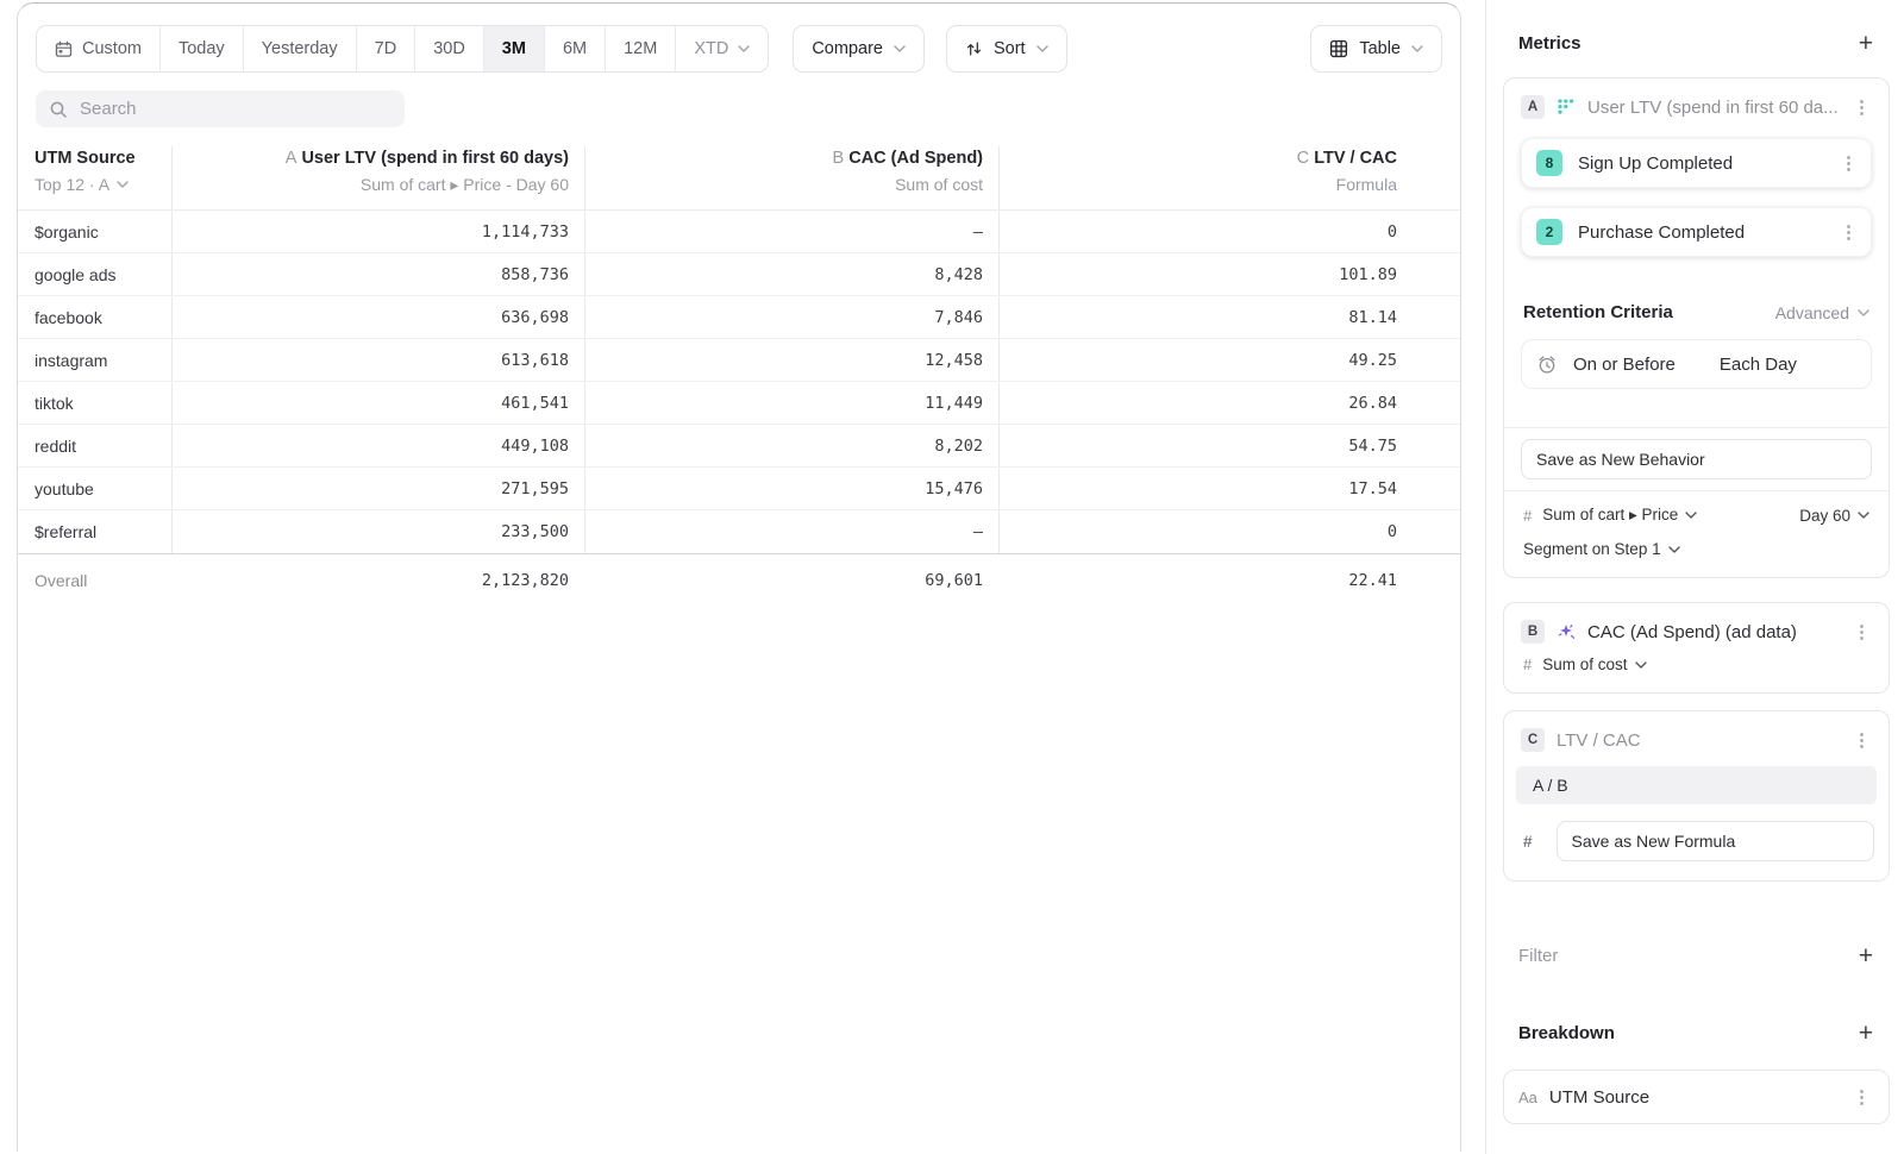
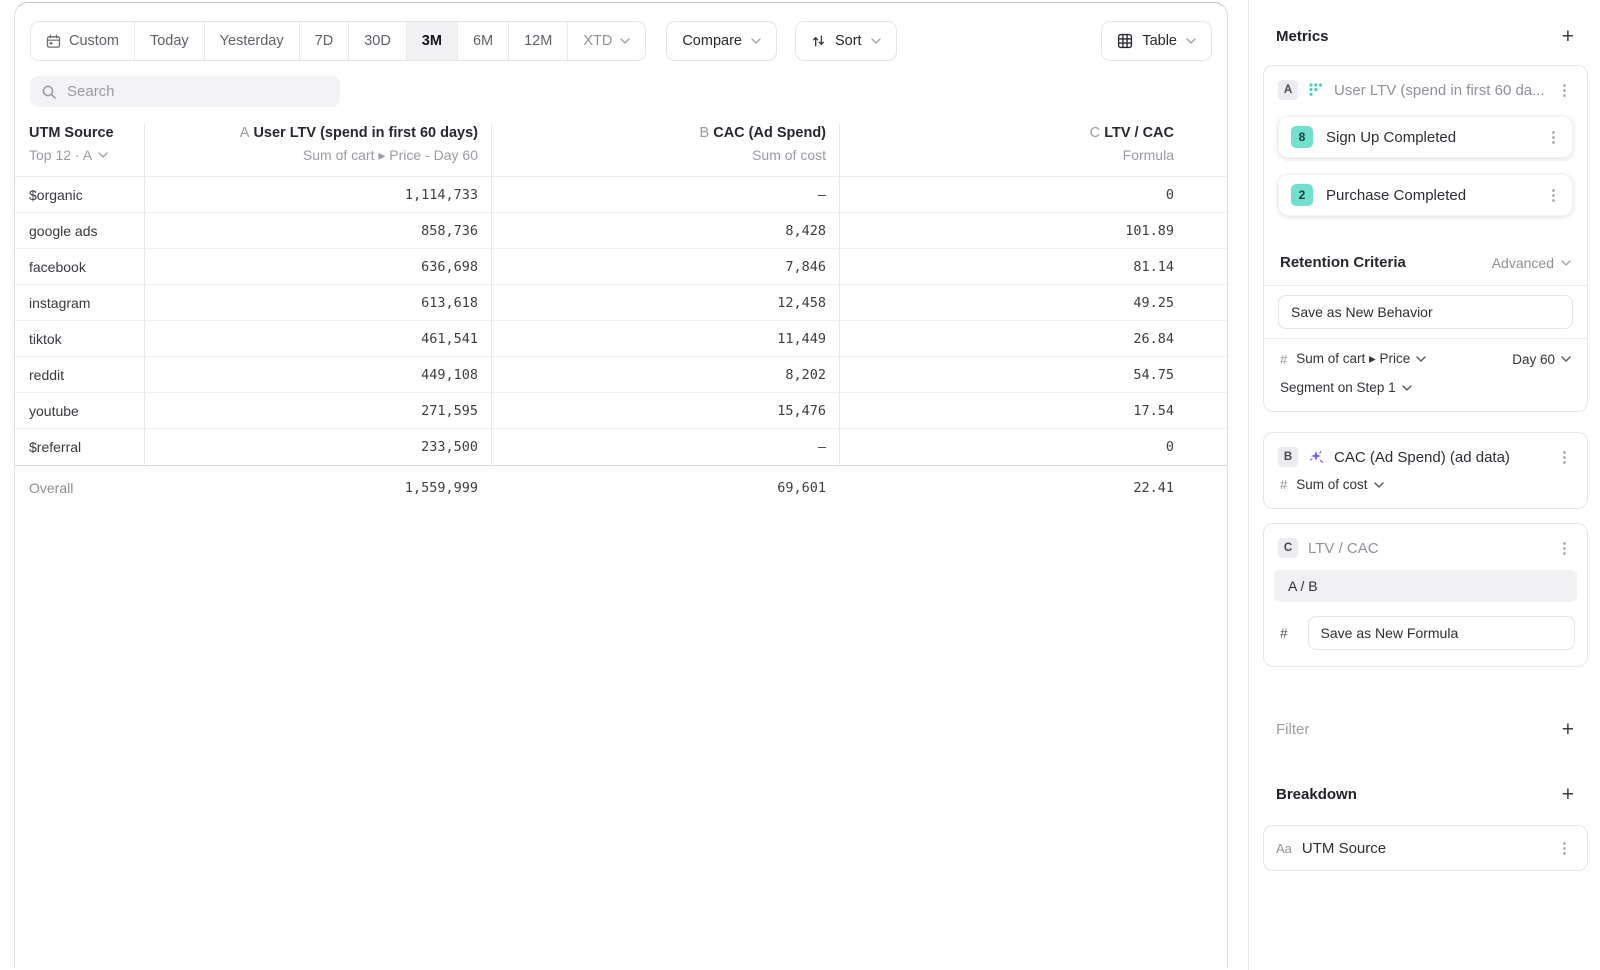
  Custom
  Today
  Yesterday
  7D
  30D
  3M
  6M
  12M
  XTD
  Compare
  Sort
  Table
  Search
  UTM Source
  Top 12 · A
  A User LTV (spend in first 60 days)
  Sum of cart ▸ Price - Day 60
  B CAC (Ad Spend)
  Sum of cost
  C LTV / CAC
  Formula
  $organic
  1,114,733
  –
  0
  google ads
  858,736
  8,428
  101.89
  facebook
  636,698
  7,846
  81.14
  instagram
  613,618
  12,458
  49.25
  tiktok
  461,541
  11,449
  26.84
  reddit
  449,108
  8,202
  54.75
  youtube
  271,595
  15,476
  17.54
  $referral
  233,500
  –
  0
  Overall
- 2,123,820
+ 1,559,999
  69,601
  22.41
  Metrics
  +
  A
  User LTV (spend in first 60 da...
  ⋮
  8
  Sign Up Completed
  ⋮
  2
  Purchase Completed
  ⋮
  Retention Criteria
  Advanced
- On or Before
- Each Day
  Save as New Behavior
  #
  Sum of cart ▸ Price
  Day 60
  Segment on Step 1
  B
  CAC (Ad Spend) (ad data)
  ⋮
  #
  Sum of cost
  C
  LTV / CAC
  ⋮
  A / B
  #
  Save as New Formula
  Filter
  +
  Breakdown
  +
  Aa
  UTM Source
  ⋮
